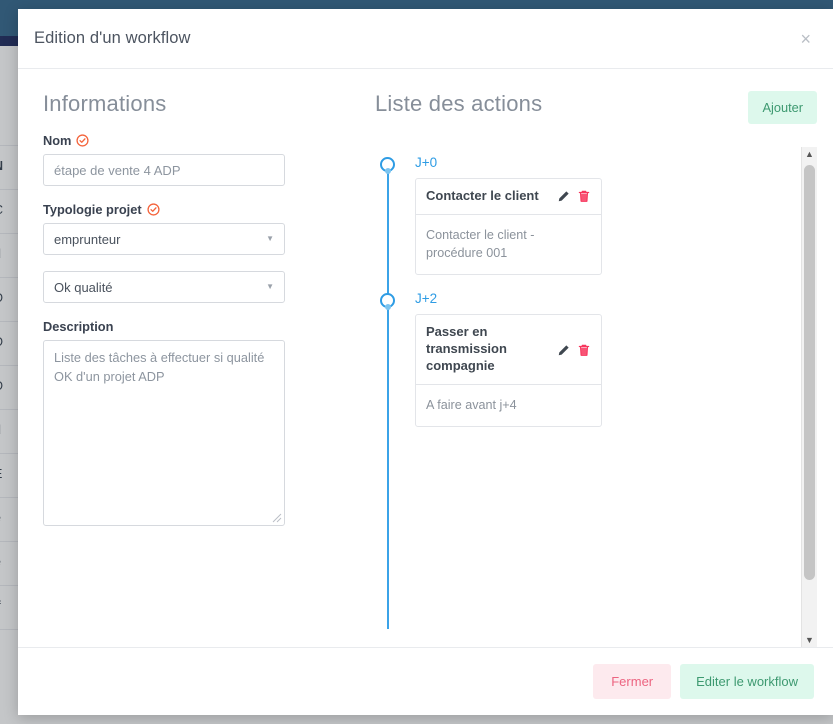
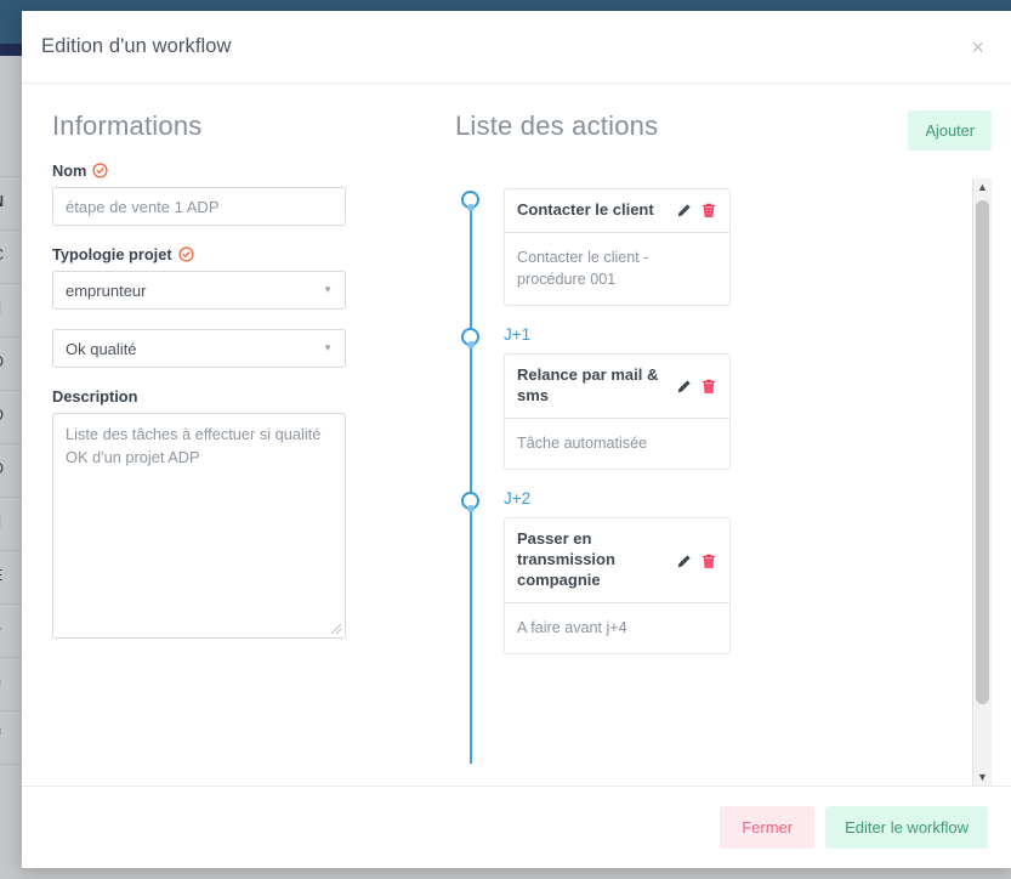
  Edition d'un workflow
  ×
  Informations
  Nom
- étape de vente 4 ADP
+ étape de vente 1 ADP
  Typologie projet
  emprunteur
  ▼
  Ok qualité
  ▼
  Description
  Liste des tâches à effectuer si qualité OK d'un projet ADP
  Liste des actions
  Ajouter
- J+0
  Contacter le client
  Contacter le client - procédure 001
+ J+1
+ Relance par mail & sms
+ Tâche automatisée
  J+2
  Passer en transmission compagnie
  A faire avant j+4
  ▲
  ▼
  Fermer
  Editer le workflow
